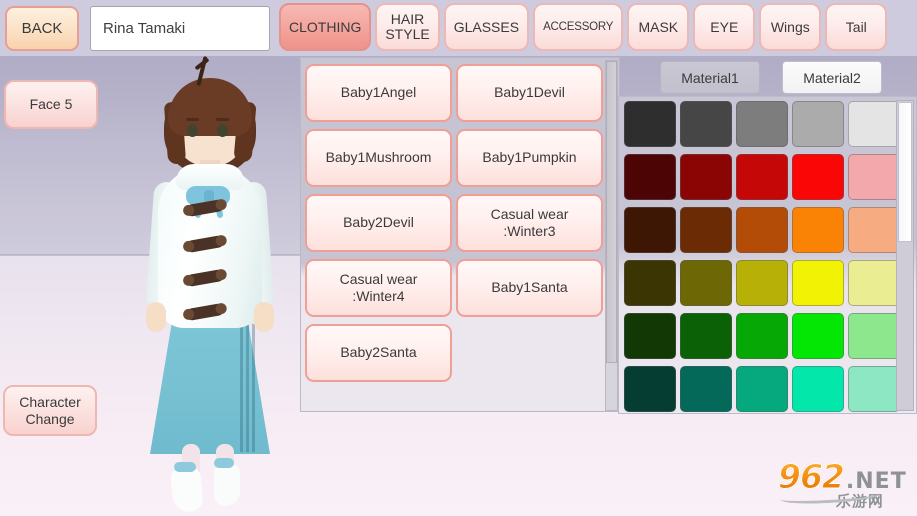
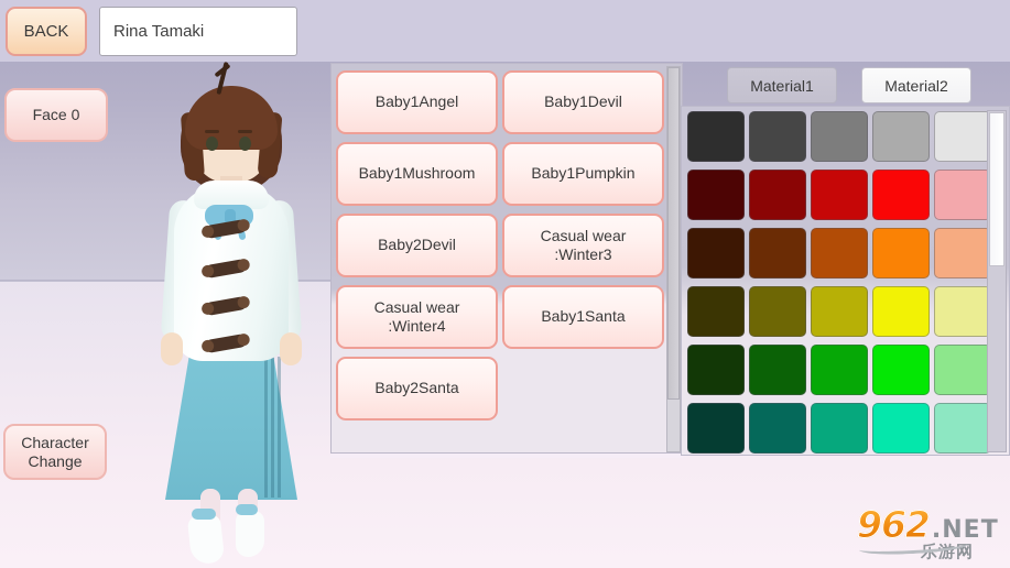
  BACK
  Rina Tamaki
- CLOTHING
- HAIR
- STYLE
- GLASSES
- ACCESSORY
- MASK
- EYE
- Wings
- Tail
- Face 5
+ Face 0
  Character
  Change
  Baby1Angel
  Baby1Devil
  Baby1Mushroom
  Baby1Pumpkin
  Baby2Devil
  Casual wear
  :Winter3
  Casual wear
  :Winter4
  Baby1Santa
  Baby2Santa
  Material1
  Material2
  962
  .NET
  乐游网
